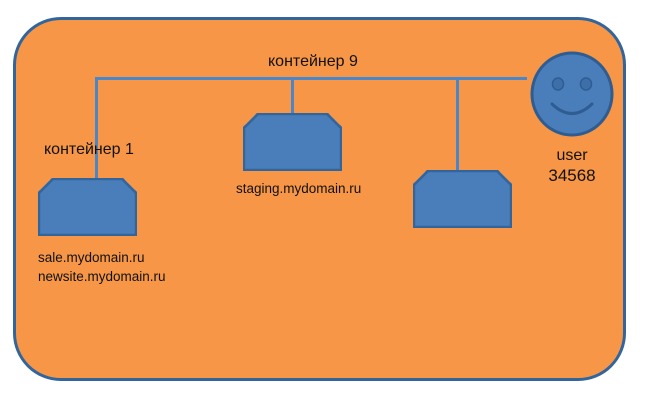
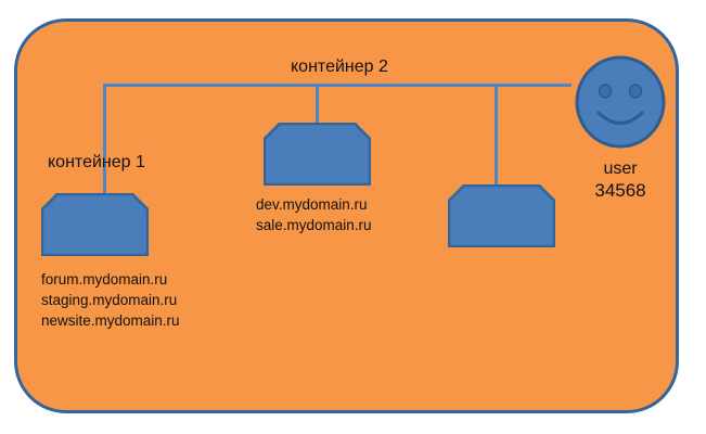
  контейнер 1
+ forum.mydomain.ru
- sale.mydomain.ru
+ staging.mydomain.ru
  newsite.mydomain.ru
- контейнер 9
+ контейнер 2
+ dev.mydomain.ru
- staging.mydomain.ru
+ sale.mydomain.ru
  user
  34568
